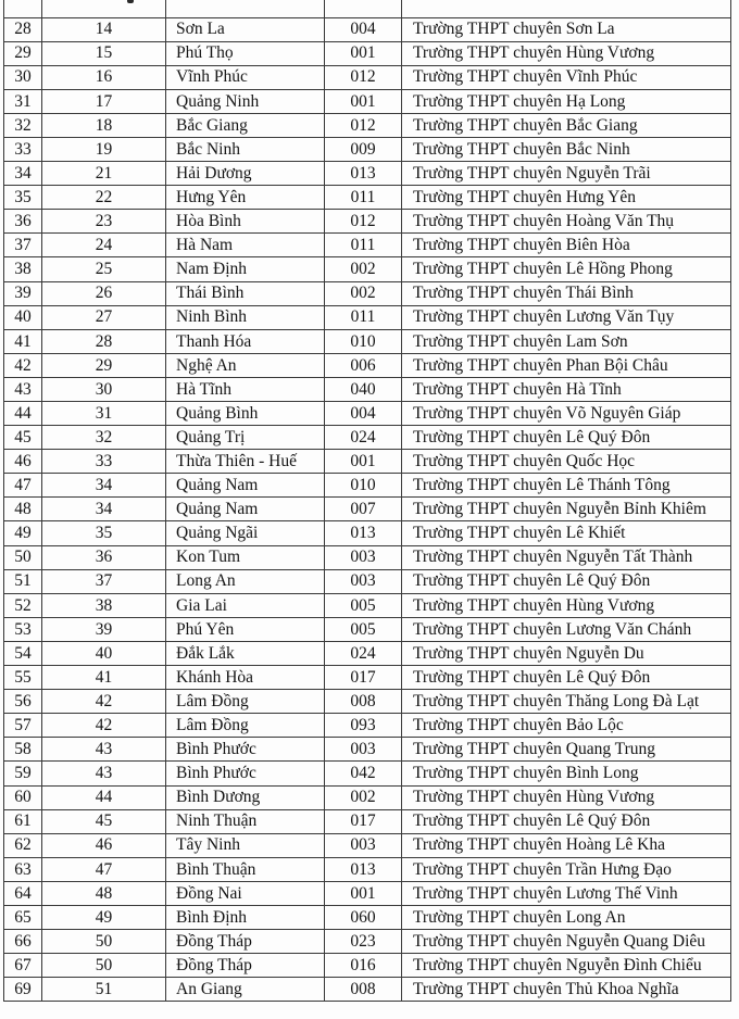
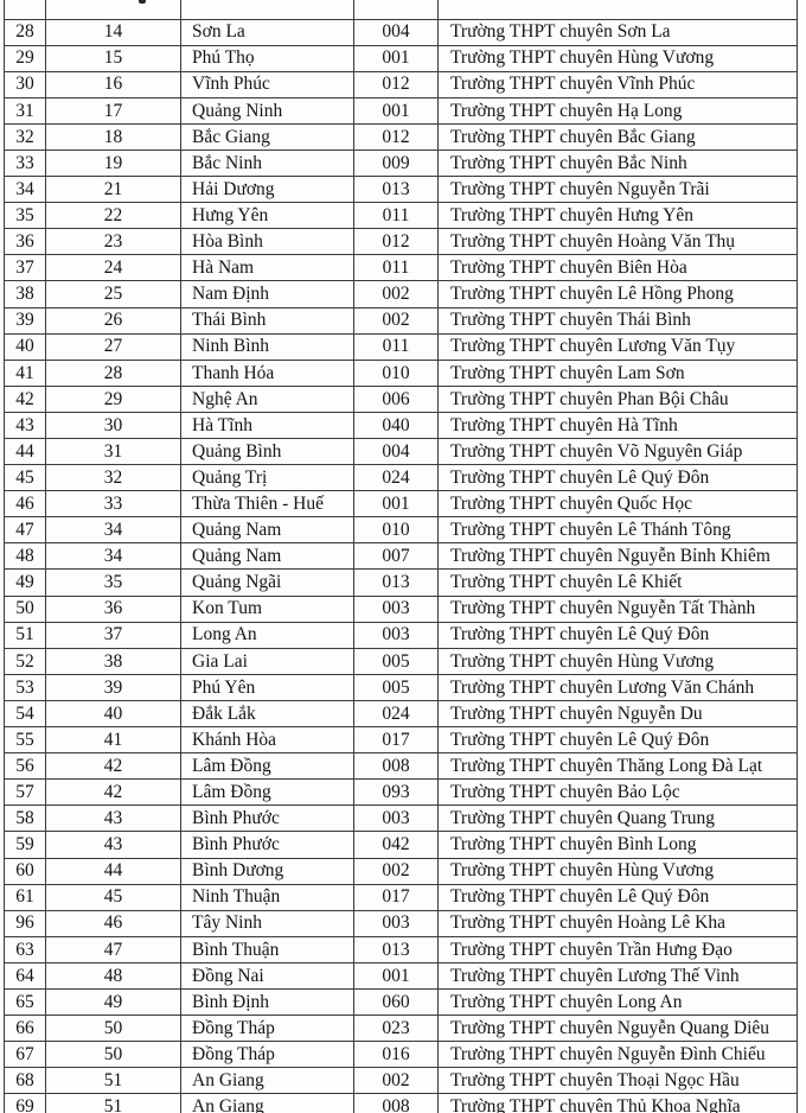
  28	14	Sơn La	004	Trường THPT chuyên Sơn La
  29	15	Phú Thọ	001	Trường THPT chuyên Hùng Vương
  30	16	Vĩnh Phúc	012	Trường THPT chuyên Vĩnh Phúc
  31	17	Quảng Ninh	001	Trường THPT chuyên Hạ Long
  32	18	Bắc Giang	012	Trường THPT chuyên Bắc Giang
  33	19	Bắc Ninh	009	Trường THPT chuyên Bắc Ninh
  34	21	Hải Dương	013	Trường THPT chuyên Nguyễn Trãi
  35	22	Hưng Yên	011	Trường THPT chuyên Hưng Yên
  36	23	Hòa Bình	012	Trường THPT chuyên Hoàng Văn Thụ
  37	24	Hà Nam	011	Trường THPT chuyên Biên Hòa
  38	25	Nam Định	002	Trường THPT chuyên Lê Hồng Phong
  39	26	Thái Bình	002	Trường THPT chuyên Thái Bình
  40	27	Ninh Bình	011	Trường THPT chuyên Lương Văn Tụy
  41	28	Thanh Hóa	010	Trường THPT chuyên Lam Sơn
  42	29	Nghệ An	006	Trường THPT chuyên Phan Bội Châu
  43	30	Hà Tĩnh	040	Trường THPT chuyên Hà Tĩnh
  44	31	Quảng Bình	004	Trường THPT chuyên Võ Nguyên Giáp
  45	32	Quảng Trị	024	Trường THPT chuyên Lê Quý Đôn
  46	33	Thừa Thiên - Huế	001	Trường THPT chuyên Quốc Học
  47	34	Quảng Nam	010	Trường THPT chuyên Lê Thánh Tông
  48	34	Quảng Nam	007	Trường THPT chuyên Nguyễn Bỉnh Khiêm
  49	35	Quảng Ngãi	013	Trường THPT chuyên Lê Khiết
  50	36	Kon Tum	003	Trường THPT chuyên Nguyễn Tất Thành
  51	37	Long An	003	Trường THPT chuyên Lê Quý Đôn
  52	38	Gia Lai	005	Trường THPT chuyên Hùng Vương
  53	39	Phú Yên	005	Trường THPT chuyên Lương Văn Chánh
  54	40	Đắk Lắk	024	Trường THPT chuyên Nguyễn Du
  55	41	Khánh Hòa	017	Trường THPT chuyên Lê Quý Đôn
  56	42	Lâm Đồng	008	Trường THPT chuyên Thăng Long Đà Lạt
  57	42	Lâm Đồng	093	Trường THPT chuyên Bảo Lộc
  58	43	Bình Phước	003	Trường THPT chuyên Quang Trung
  59	43	Bình Phước	042	Trường THPT chuyên Bình Long
  60	44	Bình Dương	002	Trường THPT chuyên Hùng Vương
  61	45	Ninh Thuận	017	Trường THPT chuyên Lê Quý Đôn
- 62	46	Tây Ninh	003	Trường THPT chuyên Hoàng Lê Kha
+ 96	46	Tây Ninh	003	Trường THPT chuyên Hoàng Lê Kha
  63	47	Bình Thuận	013	Trường THPT chuyên Trần Hưng Đạo
  64	48	Đồng Nai	001	Trường THPT chuyên Lương Thế Vinh
  65	49	Bình Định	060	Trường THPT chuyên Long An
  66	50	Đồng Tháp	023	Trường THPT chuyên Nguyễn Quang Diêu
  67	50	Đồng Tháp	016	Trường THPT chuyên Nguyễn Đình Chiểu
+ 68	51	An Giang	002	Trường THPT chuyên Thoại Ngọc Hầu
  69	51	An Giang	008	Trường THPT chuyên Thủ Khoa Nghĩa
